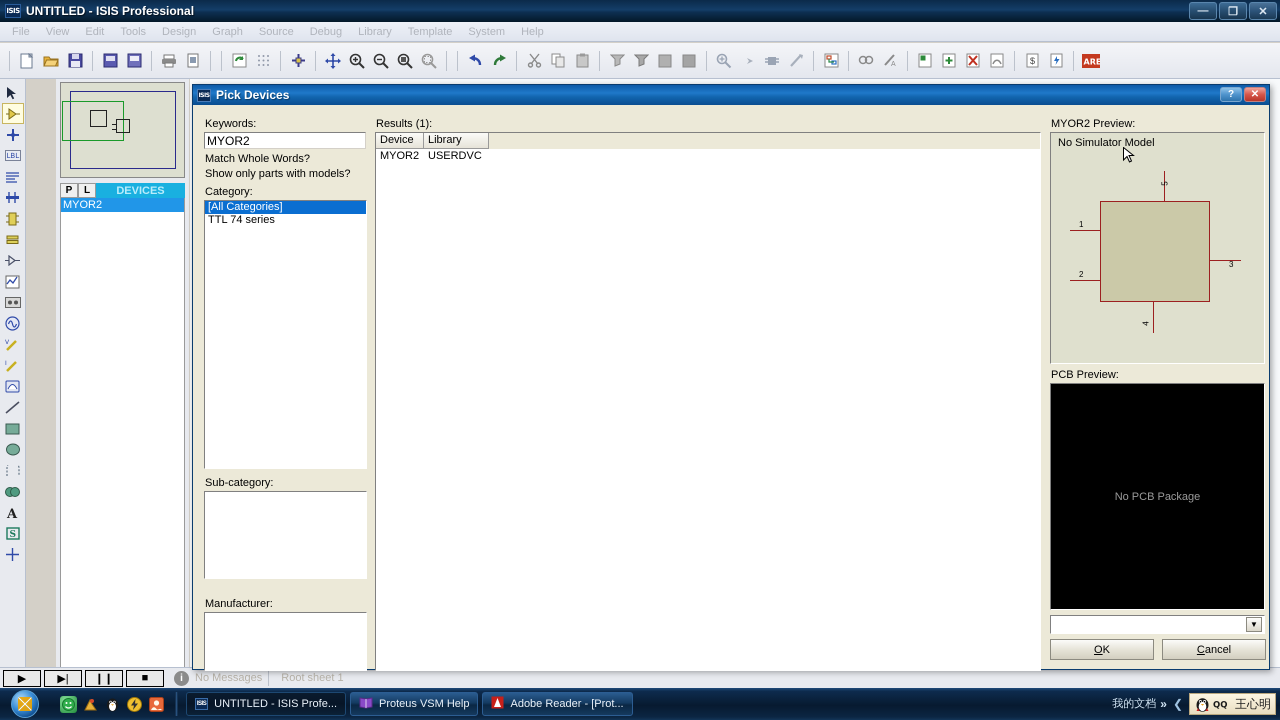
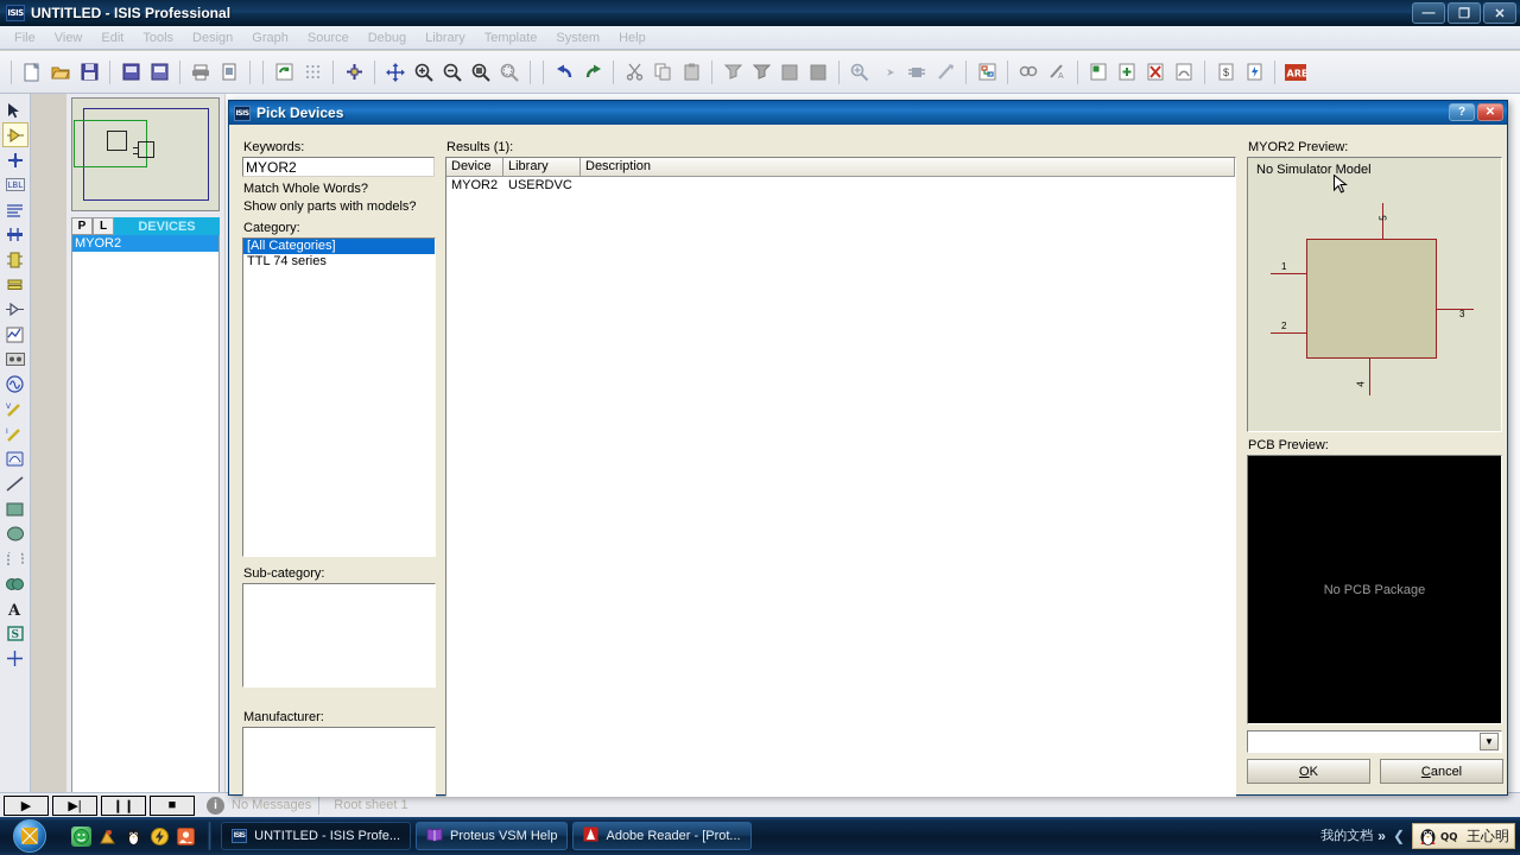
  ISIS
  UNTITLED - ISIS Professional
  —
  ❐
  ✕
  File
  View
  Edit
  Tools
  Design
  Graph
  Source
  Debug
  Library
  Template
  System
  Help
  $
  ARE
  LBL
  A
  S
  P
  L
  DEVICES
  MYOR2
  ▶
  ▶|
  ❙❙
  ■
  i
  No Messages
  Root sheet 1
  Pick Devices
  ?
  ✕
  Keywords:
  MYOR2
  Match Whole Words?
  Show only parts with models?
  Category:
  [All Categories]
  TTL 74 series
  Sub-category:
  Manufacturer:
  Results (1):
  Device
  Library
+ Description
  MYOR2
  USERDVC
  MYOR2 Preview:
  No Simulator Model
  1
  2
  3
  PCB Preview:
  No PCB Package
  ▼
  OK
  Cancel
  UNTITLED - ISIS Profe...
  Proteus VSM Help
  Adobe Reader - [Prot...
  我的文档
  »
  ❮
  QQ
  王心明
